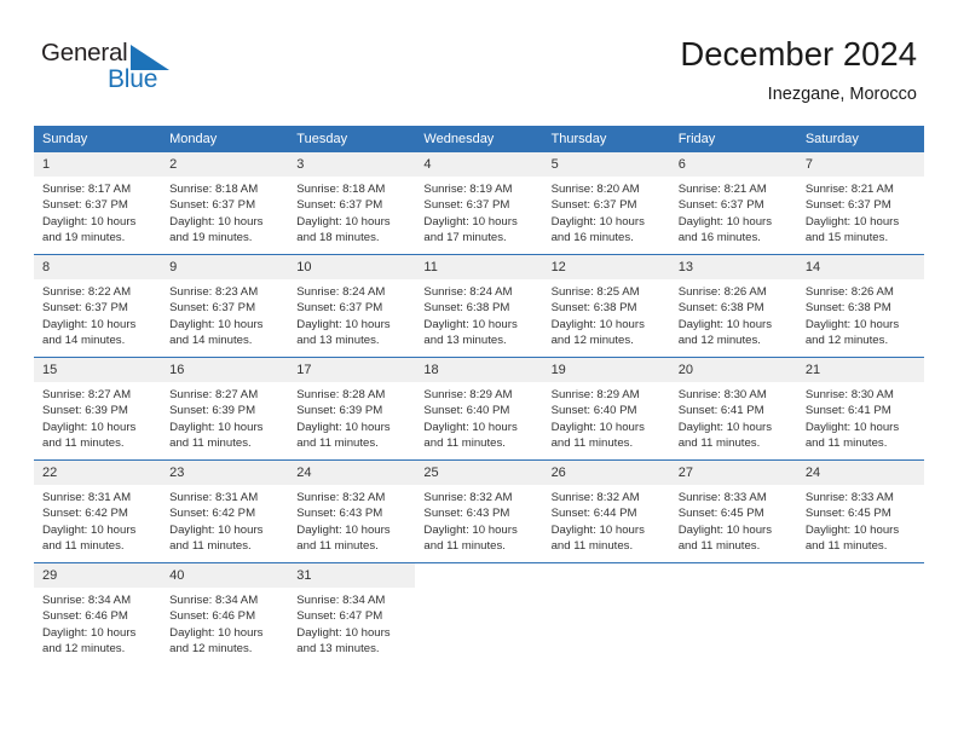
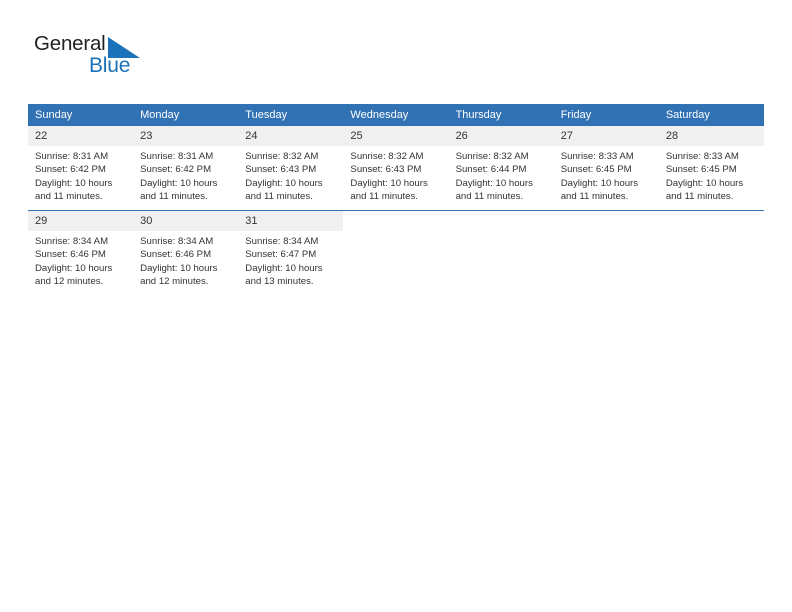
  General
  Blue
- December 2024
- Inezgane, Morocco
  Sunday	Monday	Tuesday	Wednesday	Thursday	Friday	Saturday
- 1Sunrise: 8:17 AMSunset: 6:37 PMDaylight: 10 hoursand 19 minutes.	2Sunrise: 8:18 AMSunset: 6:37 PMDaylight: 10 hoursand 19 minutes.	3Sunrise: 8:18 AMSunset: 6:37 PMDaylight: 10 hoursand 18 minutes.	4Sunrise: 8:19 AMSunset: 6:37 PMDaylight: 10 hoursand 17 minutes.	5Sunrise: 8:20 AMSunset: 6:37 PMDaylight: 10 hoursand 16 minutes.	6Sunrise: 8:21 AMSunset: 6:37 PMDaylight: 10 hoursand 16 minutes.	7Sunrise: 8:21 AMSunset: 6:37 PMDaylight: 10 hoursand 15 minutes.
- 8Sunrise: 8:22 AMSunset: 6:37 PMDaylight: 10 hoursand 14 minutes.	9Sunrise: 8:23 AMSunset: 6:37 PMDaylight: 10 hoursand 14 minutes.	10Sunrise: 8:24 AMSunset: 6:37 PMDaylight: 10 hoursand 13 minutes.	11Sunrise: 8:24 AMSunset: 6:38 PMDaylight: 10 hoursand 13 minutes.	12Sunrise: 8:25 AMSunset: 6:38 PMDaylight: 10 hoursand 12 minutes.	13Sunrise: 8:26 AMSunset: 6:38 PMDaylight: 10 hoursand 12 minutes.	14Sunrise: 8:26 AMSunset: 6:38 PMDaylight: 10 hoursand 12 minutes.
- 15Sunrise: 8:27 AMSunset: 6:39 PMDaylight: 10 hoursand 11 minutes.	16Sunrise: 8:27 AMSunset: 6:39 PMDaylight: 10 hoursand 11 minutes.	17Sunrise: 8:28 AMSunset: 6:39 PMDaylight: 10 hoursand 11 minutes.	18Sunrise: 8:29 AMSunset: 6:40 PMDaylight: 10 hoursand 11 minutes.	19Sunrise: 8:29 AMSunset: 6:40 PMDaylight: 10 hoursand 11 minutes.	20Sunrise: 8:30 AMSunset: 6:41 PMDaylight: 10 hoursand 11 minutes.	21Sunrise: 8:30 AMSunset: 6:41 PMDaylight: 10 hoursand 11 minutes.
- 22Sunrise: 8:31 AMSunset: 6:42 PMDaylight: 10 hoursand 11 minutes.	23Sunrise: 8:31 AMSunset: 6:42 PMDaylight: 10 hoursand 11 minutes.	24Sunrise: 8:32 AMSunset: 6:43 PMDaylight: 10 hoursand 11 minutes.	25Sunrise: 8:32 AMSunset: 6:43 PMDaylight: 10 hoursand 11 minutes.	26Sunrise: 8:32 AMSunset: 6:44 PMDaylight: 10 hoursand 11 minutes.	27Sunrise: 8:33 AMSunset: 6:45 PMDaylight: 10 hoursand 11 minutes.	24Sunrise: 8:33 AMSunset: 6:45 PMDaylight: 10 hoursand 11 minutes.
+ 22Sunrise: 8:31 AMSunset: 6:42 PMDaylight: 10 hoursand 11 minutes.	23Sunrise: 8:31 AMSunset: 6:42 PMDaylight: 10 hoursand 11 minutes.	24Sunrise: 8:32 AMSunset: 6:43 PMDaylight: 10 hoursand 11 minutes.	25Sunrise: 8:32 AMSunset: 6:43 PMDaylight: 10 hoursand 11 minutes.	26Sunrise: 8:32 AMSunset: 6:44 PMDaylight: 10 hoursand 11 minutes.	27Sunrise: 8:33 AMSunset: 6:45 PMDaylight: 10 hoursand 11 minutes.	28Sunrise: 8:33 AMSunset: 6:45 PMDaylight: 10 hoursand 11 minutes.
- 29Sunrise: 8:34 AMSunset: 6:46 PMDaylight: 10 hoursand 12 minutes.	40Sunrise: 8:34 AMSunset: 6:46 PMDaylight: 10 hoursand 12 minutes.	31Sunrise: 8:34 AMSunset: 6:47 PMDaylight: 10 hoursand 13 minutes.
+ 29Sunrise: 8:34 AMSunset: 6:46 PMDaylight: 10 hoursand 12 minutes.	30Sunrise: 8:34 AMSunset: 6:46 PMDaylight: 10 hoursand 12 minutes.	31Sunrise: 8:34 AMSunset: 6:47 PMDaylight: 10 hoursand 13 minutes.
